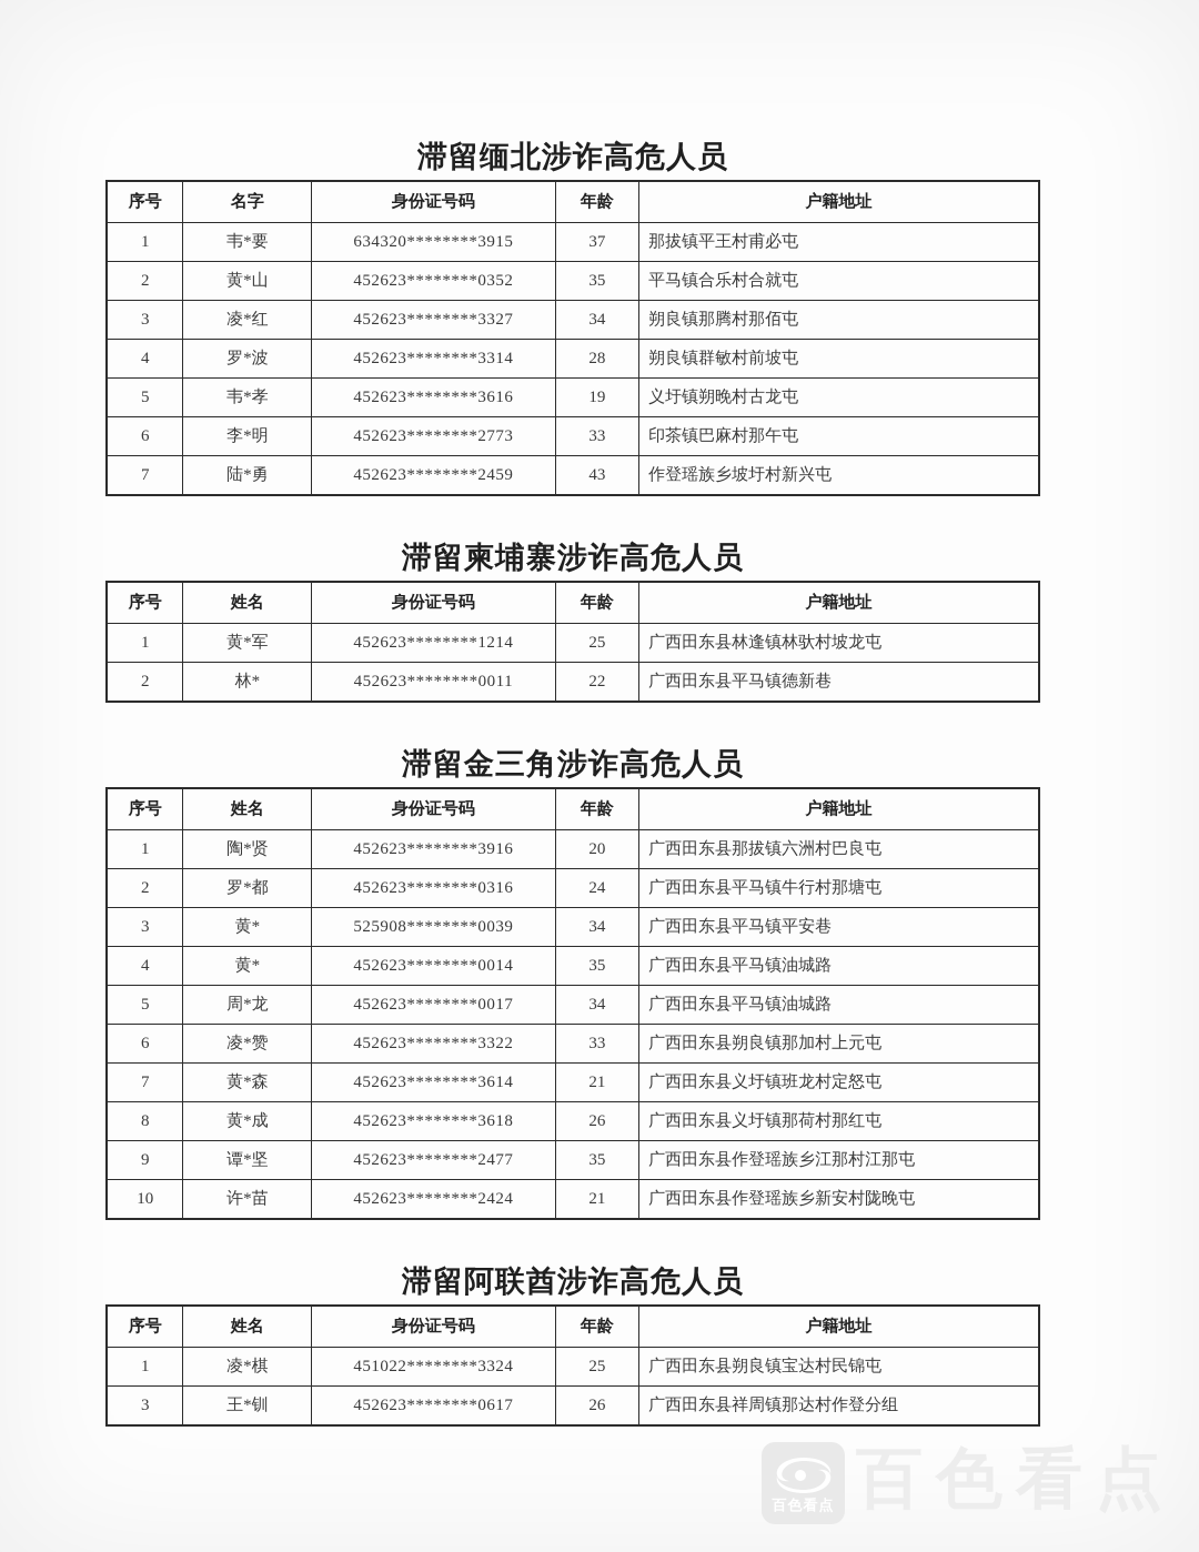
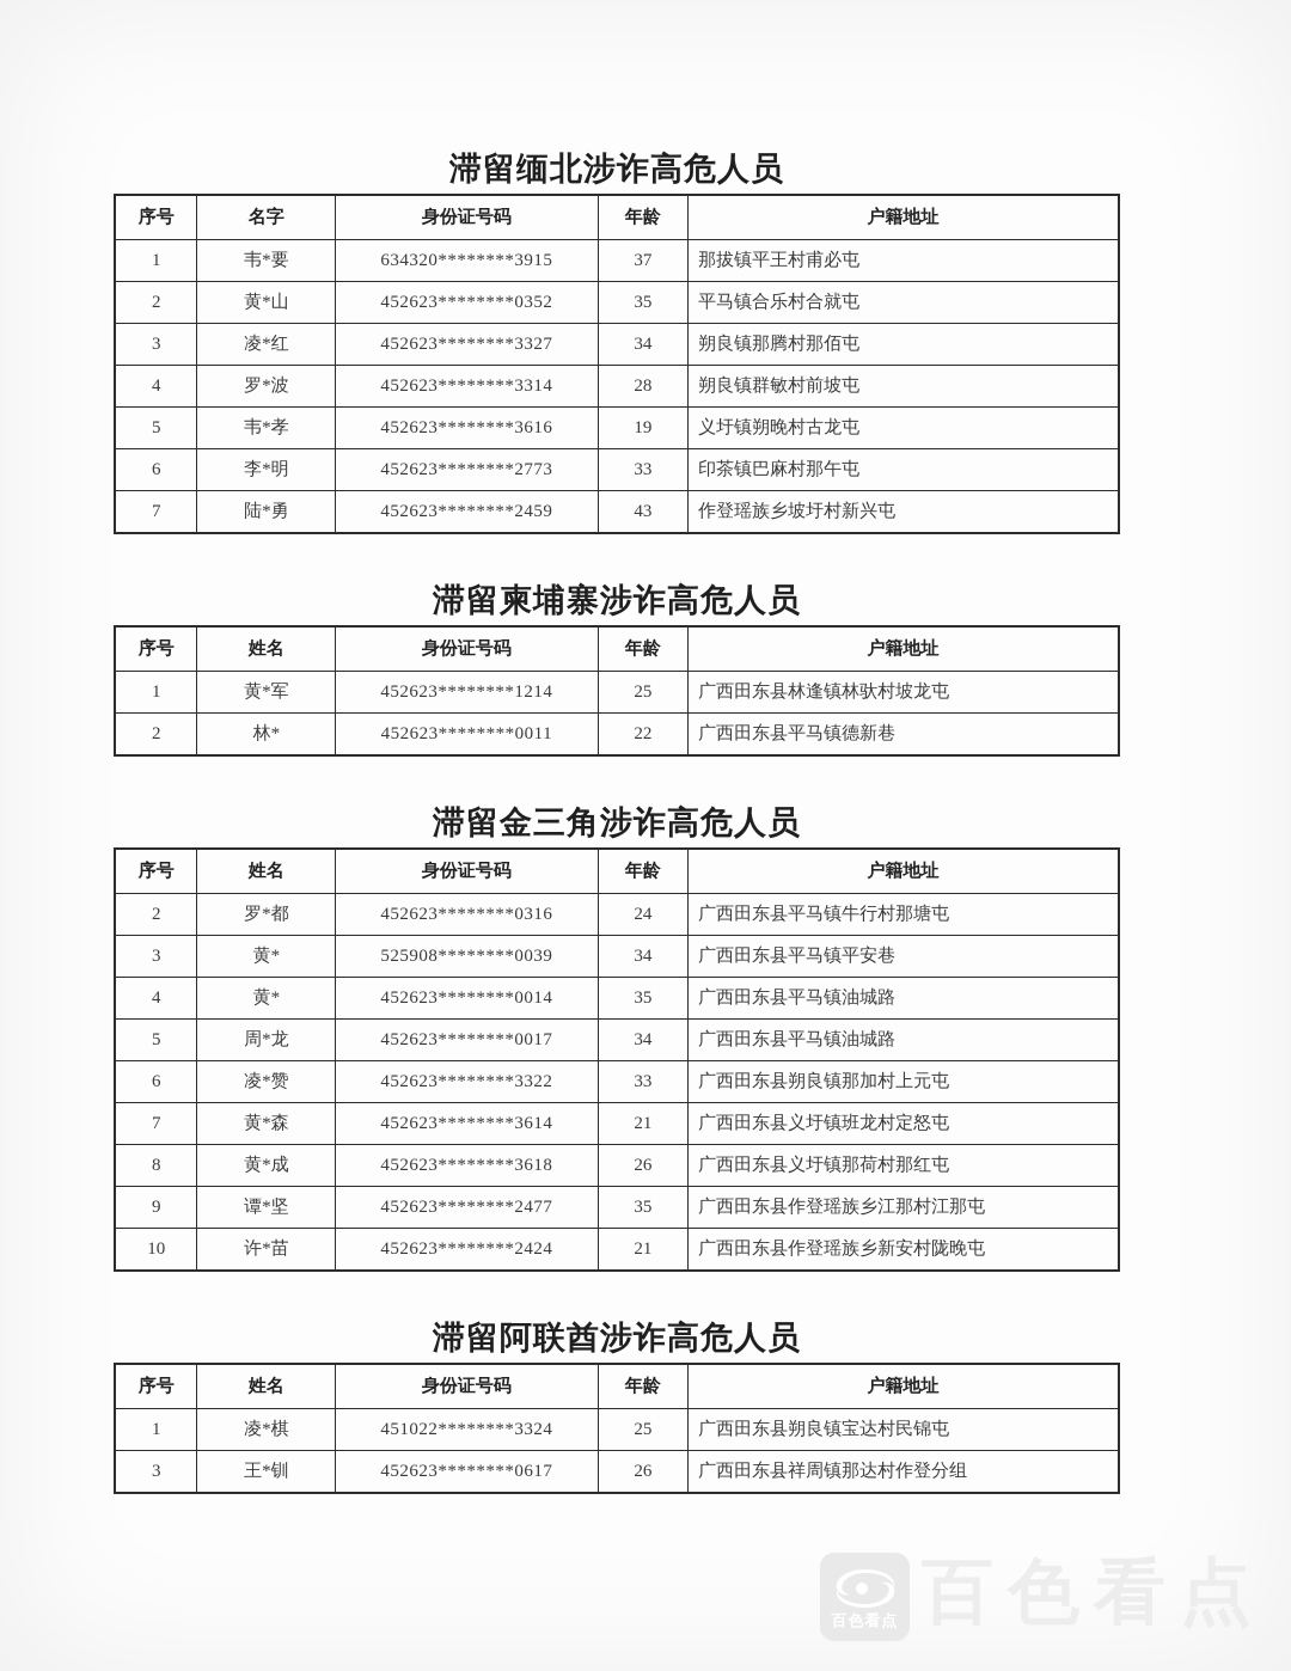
  滞留缅北涉诈高危人员
  序号	名字	身份证号码	年龄	户籍地址
  1	韦*要	634320********3915	37	那拔镇平王村甫必屯
  2	黄*山	452623********0352	35	平马镇合乐村合就屯
  3	凌*红	452623********3327	34	朔良镇那腾村那佰屯
  4	罗*波	452623********3314	28	朔良镇群敏村前坡屯
  5	韦*孝	452623********3616	19	义圩镇朔晚村古龙屯
  6	李*明	452623********2773	33	印茶镇巴麻村那午屯
  7	陆*勇	452623********2459	43	作登瑶族乡坡圩村新兴屯
  滞留柬埔寨涉诈高危人员
  序号	姓名	身份证号码	年龄	户籍地址
  1	黄*军	452623********1214	25	广西田东县林逢镇林驮村坡龙屯
  2	林*	452623********0011	22	广西田东县平马镇德新巷
  滞留金三角涉诈高危人员
  序号	姓名	身份证号码	年龄	户籍地址
- 1	陶*贤	452623********3916	20	广西田东县那拔镇六洲村巴良屯
  2	罗*都	452623********0316	24	广西田东县平马镇牛行村那塘屯
  3	黄*	525908********0039	34	广西田东县平马镇平安巷
  4	黄*	452623********0014	35	广西田东县平马镇油城路
  5	周*龙	452623********0017	34	广西田东县平马镇油城路
  6	凌*赞	452623********3322	33	广西田东县朔良镇那加村上元屯
  7	黄*森	452623********3614	21	广西田东县义圩镇班龙村定怒屯
  8	黄*成	452623********3618	26	广西田东县义圩镇那荷村那红屯
  9	谭*坚	452623********2477	35	广西田东县作登瑶族乡江那村江那屯
  10	许*苗	452623********2424	21	广西田东县作登瑶族乡新安村陇晚屯
  滞留阿联酋涉诈高危人员
  序号	姓名	身份证号码	年龄	户籍地址
  1	凌*棋	451022********3324	25	广西田东县朔良镇宝达村民锦屯
  3	王*钏	452623********0617	26	广西田东县祥周镇那达村作登分组
